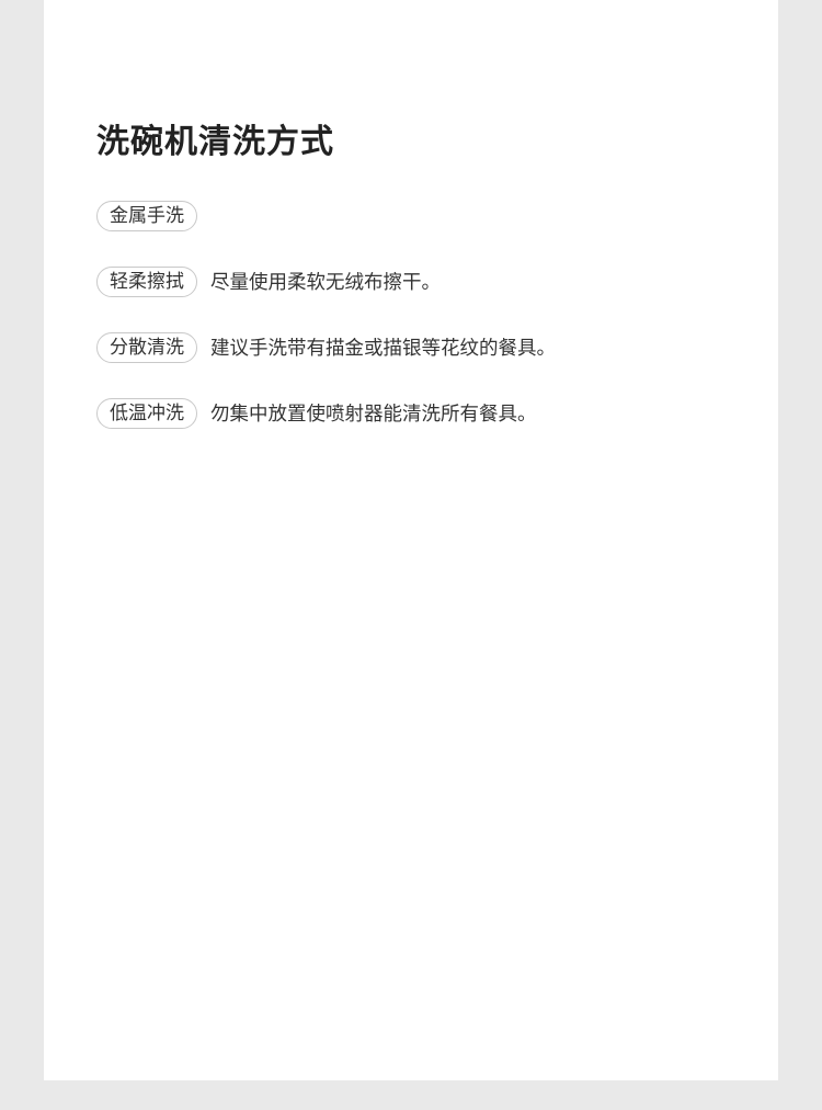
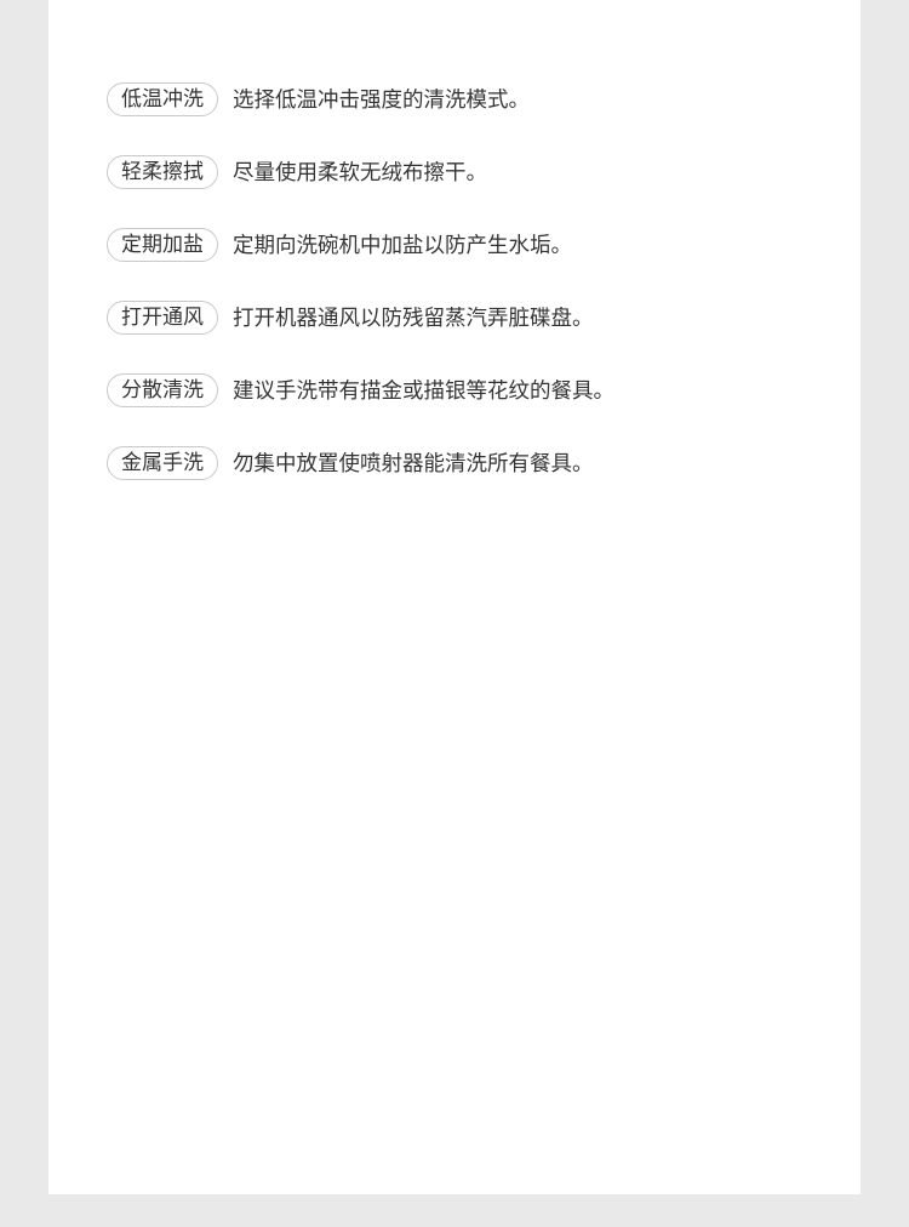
- 洗碗机清洗方式
- 金属手洗
+ 低温冲洗
+ 选择低温冲击强度的清洗模式。
  轻柔擦拭
  尽量使用柔软无绒布擦干。
+ 定期加盐
+ 定期向洗碗机中加盐以防产生水垢。
+ 打开通风
+ 打开机器通风以防残留蒸汽弄脏碟盘。
  分散清洗
  建议手洗带有描金或描银等花纹的餐具。
- 低温冲洗
+ 金属手洗
  勿集中放置使喷射器能清洗所有餐具。
